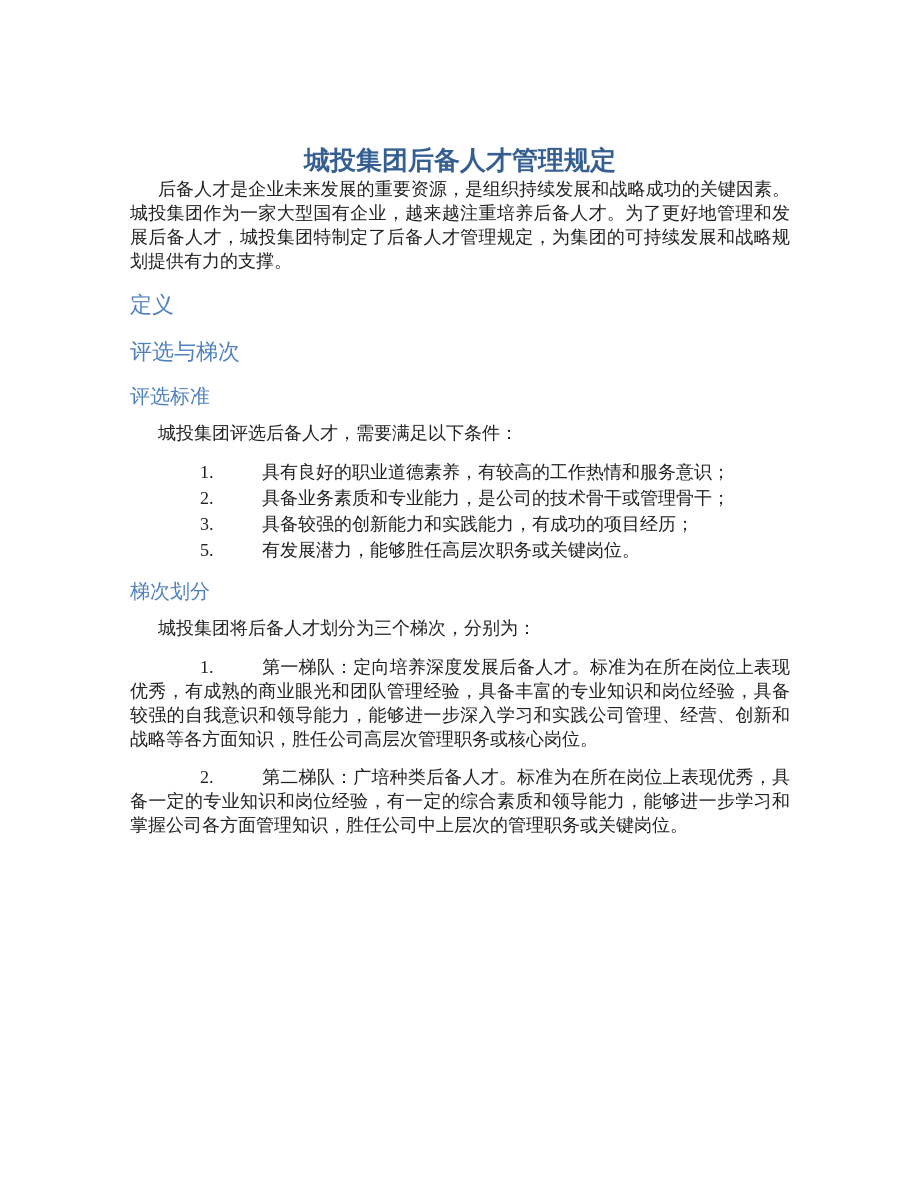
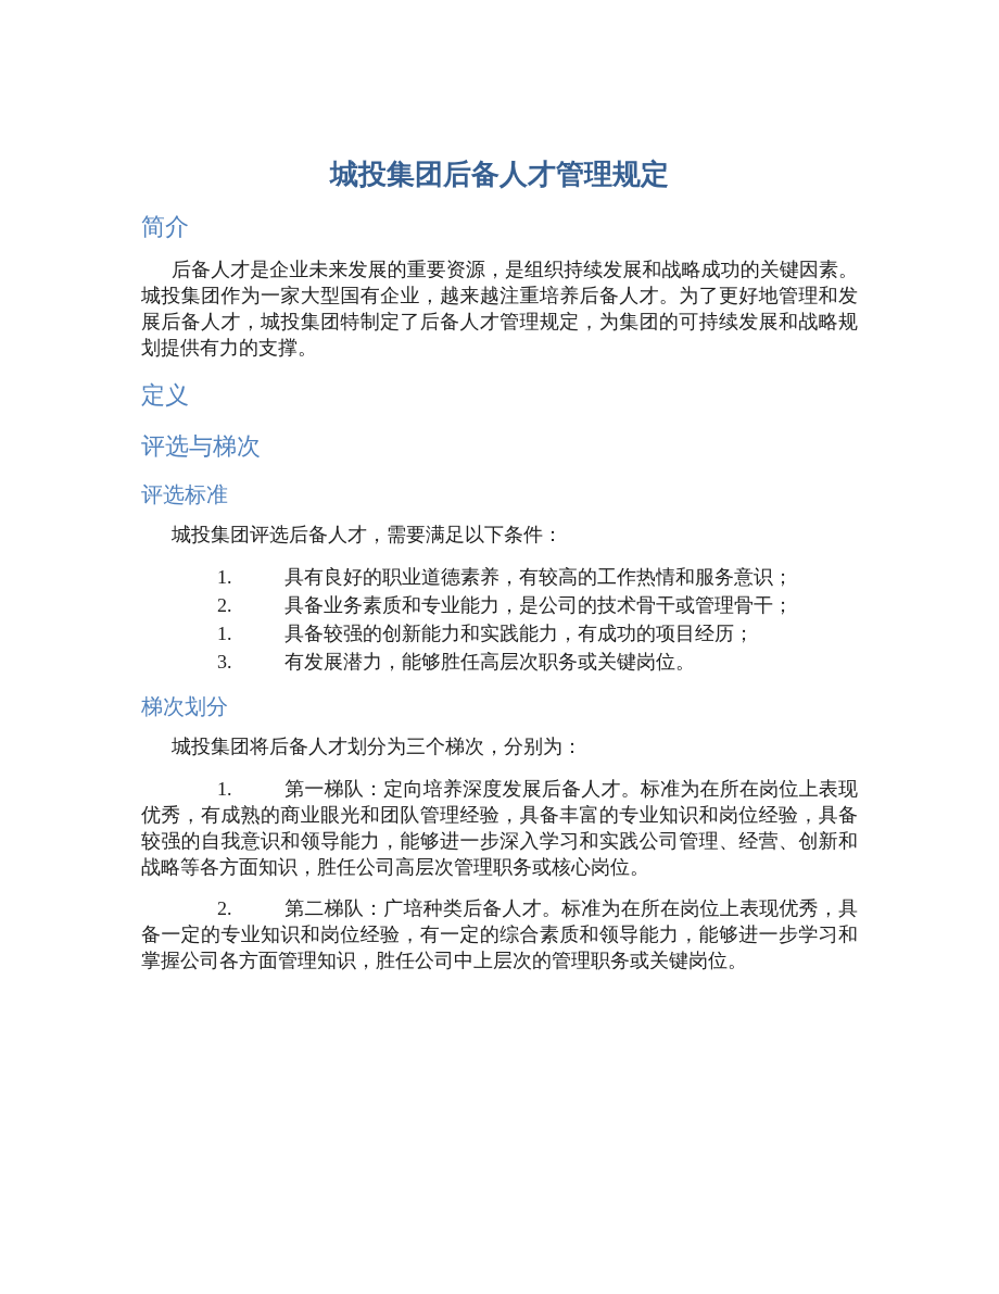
  城投集团后备人才管理规定
+ 简介
  后备人才是企业未来发展的重要资源，是组织持续发展和战略成功的关键因素。城投集团作为一家大型国有企业，越来越注重培养后备人才。为了更好地管理和发展后备人才，城投集团特制定了后备人才管理规定，为集团的可持续发展和战略规划提供有力的支撑。
  定义
  评选与梯次
  评选标准
  城投集团评选后备人才，需要满足以下条件：
  1. 具有良好的职业道德素养，有较高的工作热情和服务意识；
  2. 具备业务素质和专业能力，是公司的技术骨干或管理骨干；
- 3. 具备较强的创新能力和实践能力，有成功的项目经历；
+ 1. 具备较强的创新能力和实践能力，有成功的项目经历；
- 5. 有发展潜力，能够胜任高层次职务或关键岗位。
+ 3. 有发展潜力，能够胜任高层次职务或关键岗位。
  梯次划分
  城投集团将后备人才划分为三个梯次，分别为：
  1. 第一梯队：定向培养深度发展后备人才。标准为在所在岗位上表现优秀，有成熟的商业眼光和团队管理经验，具备丰富的专业知识和岗位经验，具备较强的自我意识和领导能力，能够进一步深入学习和实践公司管理、经营、创新和战略等各方面知识，胜任公司高层次管理职务或核心岗位。
  2. 第二梯队：广培种类后备人才。标准为在所在岗位上表现优秀，具备一定的专业知识和岗位经验，有一定的综合素质和领导能力，能够进一步学习和掌握公司各方面管理知识，胜任公司中上层次的管理职务或关键岗位。
